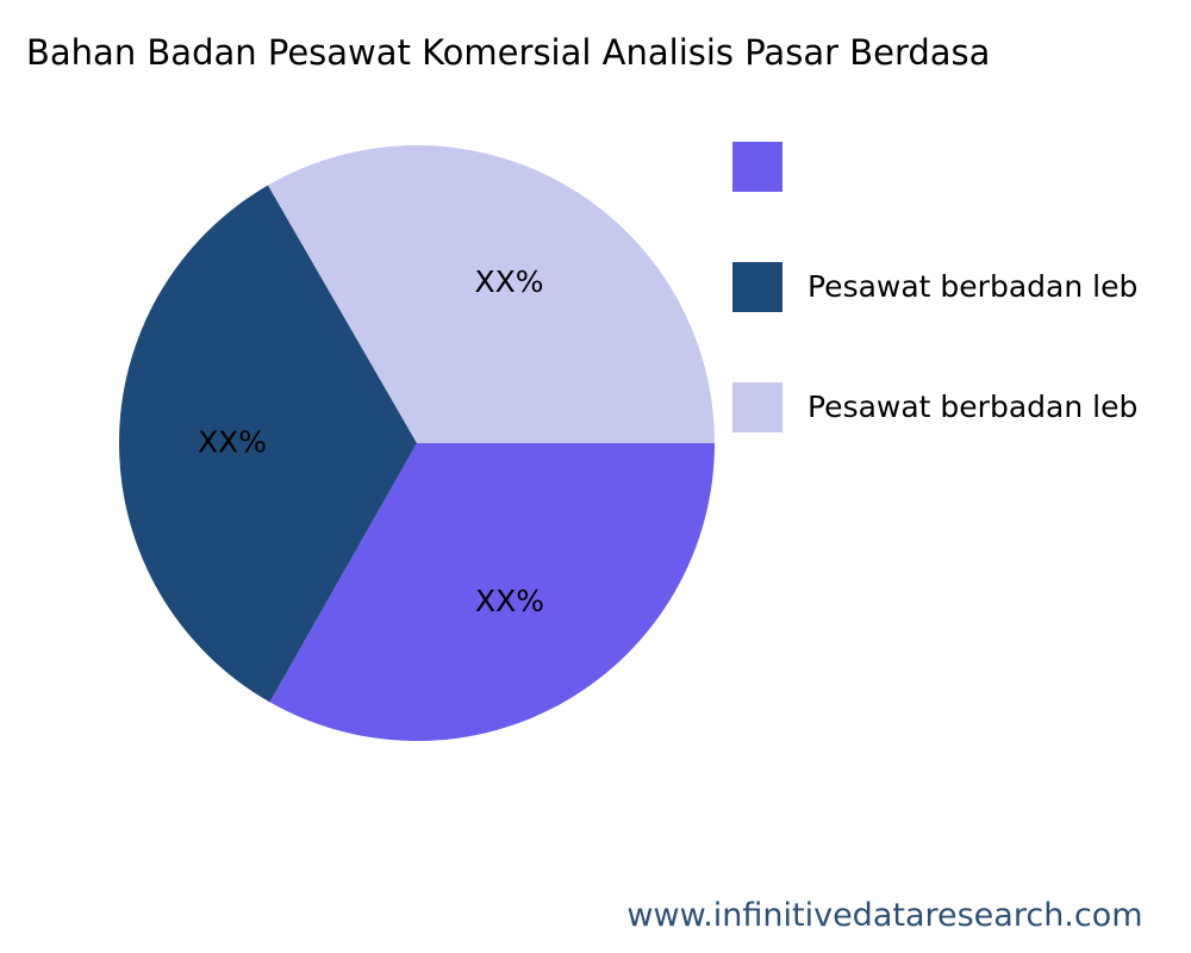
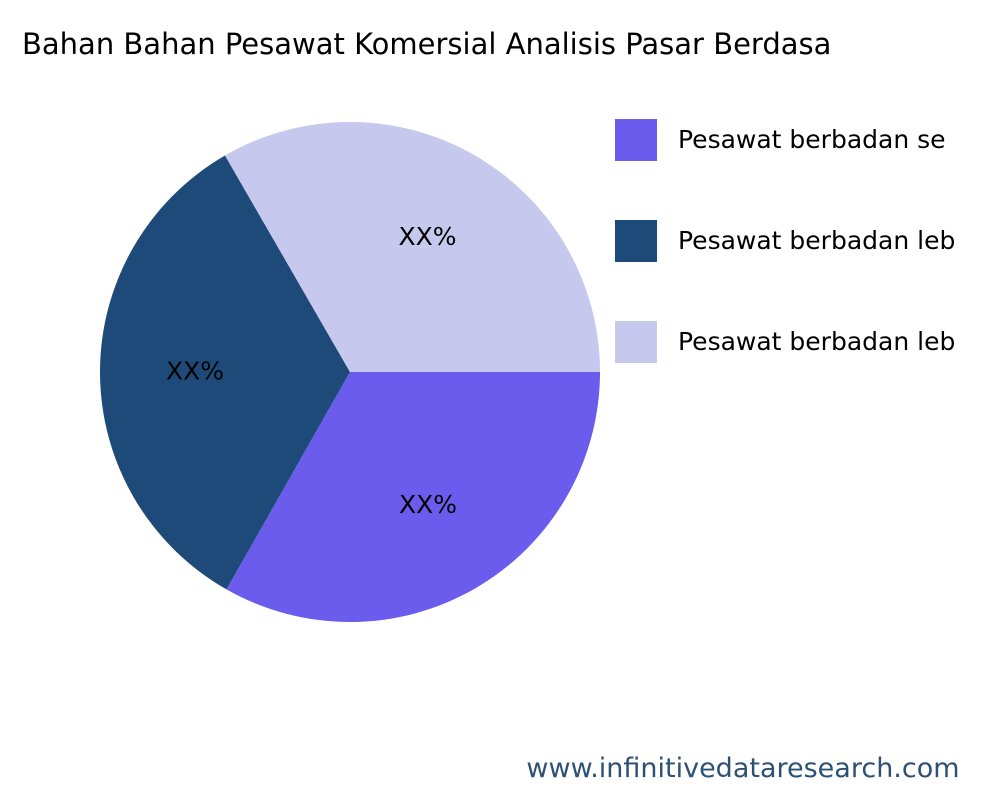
- Bahan Badan Pesawat Komersial Analisis Pasar Berdasa
+ Bahan Bahan Pesawat Komersial Analisis Pasar Berdasa
  XX%
  XX%
  XX%
+ Pesawat berbadan se
  Pesawat berbadan leb
  Pesawat berbadan leb
  www.infinitivedataresearch.com
